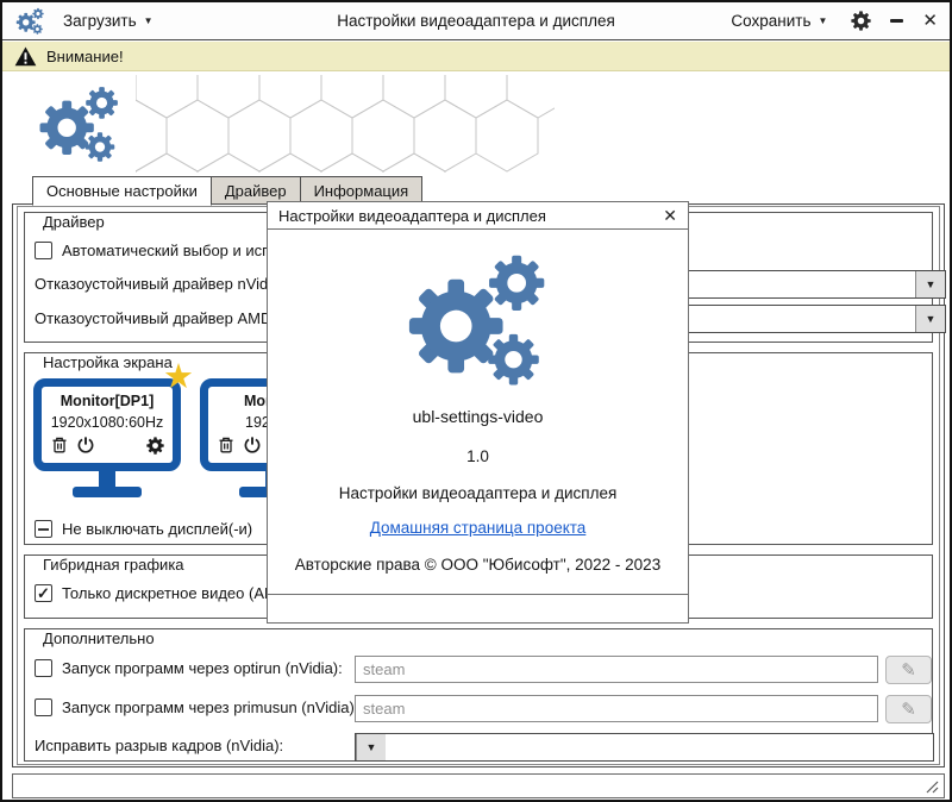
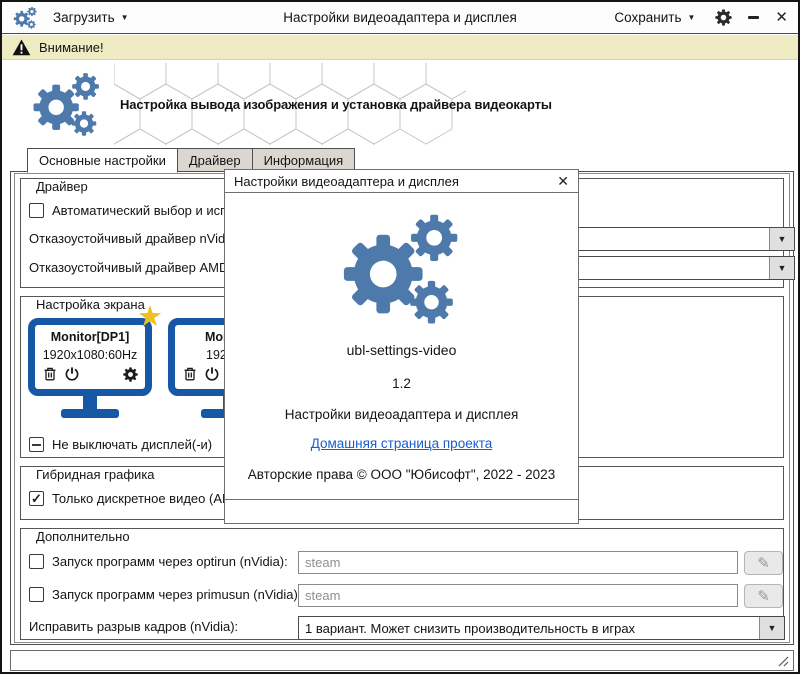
  Загрузить
  ▼
  Настройки видеоадаптера и дисплея
  Сохранить
  ▼
  ✕
  Внимание!
+ Настройка вывода изображения и установка драйвера видеокарты
  Основные настройки
  Драйвер
  Информация
  Драйвер
  Автоматический выбор и ис
  Отказоустойчивый драйвер nVid
  ▼
  Отказоустойчивый драйвер AM
  ▼
  Настройка экрана
  ★
  Monitor[DP1]
  1920x1080:60Hz
  Не выключать дисплей(-и)
  Гибридная графика
  ✓
  Только дискретное видео (A
  Дополнительно
  Запуск программ через optirun (nVidia):
  steam
  ✎
  Запуск программ через primusun (nVidia)
  steam
  ✎
  Исправить разрыв кадров (nVidia):
+ 1 вариант. Может снизить производительность в играх
  ▼
  Настройки видеоадаптера и дисплея
  ✕
  ubl-settings-video
- 1.0
+ 1.2
  Настройки видеоадаптера и дисплея
  Домашняя страница проекта
  Авторские права © ООО "Юбисофт", 2022 - 2023
